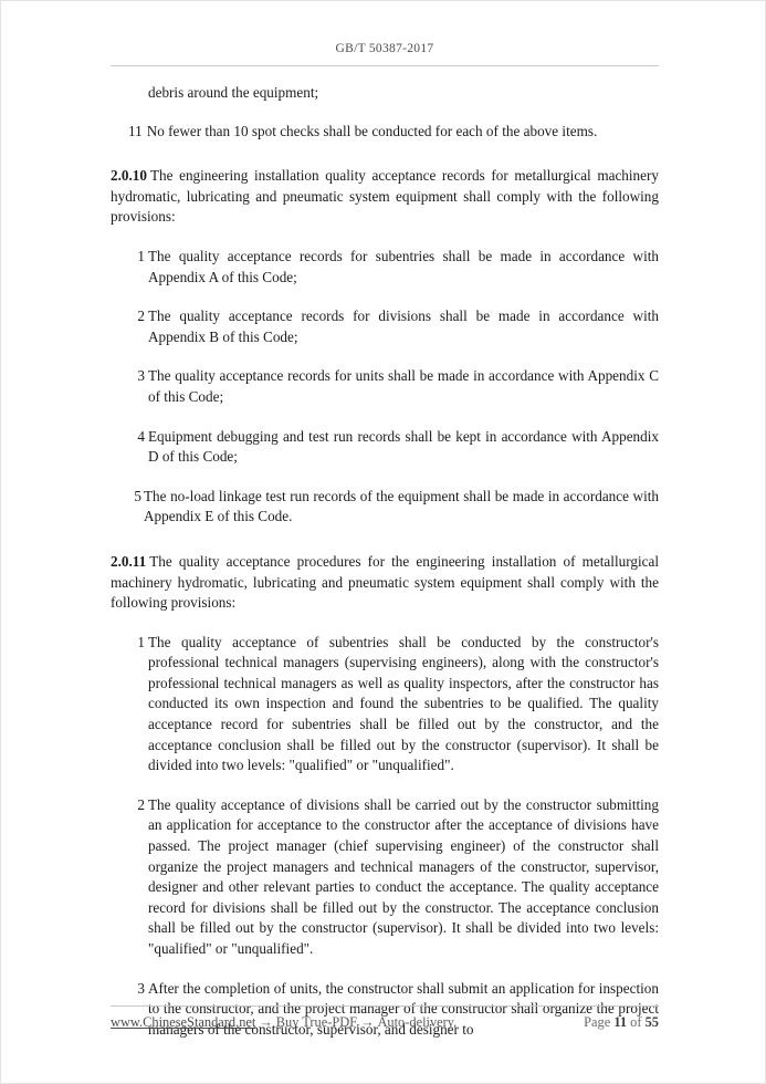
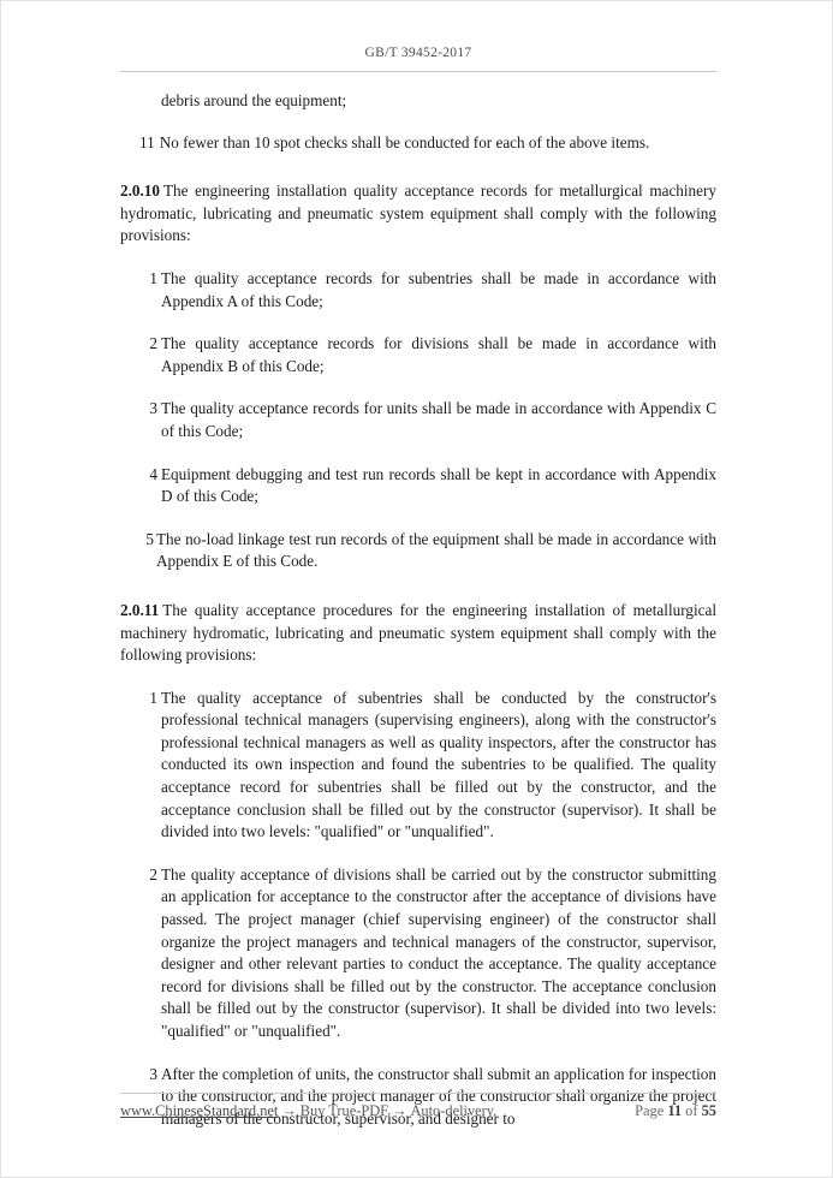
- GB/T 50387-2017
+ GB/T 39452-2017
  debris around the equipment;
  11 No fewer than 10 spot checks shall be conducted for each of the above items.
  2.0.10 The engineering installation quality acceptance records for metallurgical machinery hydromatic, lubricating and pneumatic system equipment shall comply with the following provisions:
  1
  The quality acceptance records for subentries shall be made in accordance with Appendix A of this Code;
  2
  The quality acceptance records for divisions shall be made in accordance with Appendix B of this Code;
  3
  The quality acceptance records for units shall be made in accordance with Appendix C of this Code;
  4
  Equipment debugging and test run records shall be kept in accordance with Appendix D of this Code;
  5
  The no-load linkage test run records of the equipment shall be made in accordance with Appendix E of this Code.
  2.0.11 The quality acceptance procedures for the engineering installation of metallurgical machinery hydromatic, lubricating and pneumatic system equipment shall comply with the following provisions:
  1
  The quality acceptance of subentries shall be conducted by the constructor's professional technical managers (supervising engineers), along with the constructor's professional technical managers as well as quality inspectors, after the constructor has conducted its own inspection and found the subentries to be qualified. The quality acceptance record for subentries shall be filled out by the constructor, and the acceptance conclusion shall be filled out by the constructor (supervisor). It shall be divided into two levels: "qualified" or "unqualified".
  2
  The quality acceptance of divisions shall be carried out by the constructor submitting an application for acceptance to the constructor after the acceptance of divisions have passed. The project manager (chief supervising engineer) of the constructor shall organize the project managers and technical managers of the constructor, supervisor, designer and other relevant parties to conduct the acceptance. The quality acceptance record for divisions shall be filled out by the constructor. The acceptance conclusion shall be filled out by the constructor (supervisor). It shall be divided into two levels: "qualified" or "unqualified".
  3
  After the completion of units, the constructor shall submit an application for inspection to the constructor, and the project manager of the constructor shall organize the project managers of the constructor, supervisor, and designer to
  www.ChineseStandard.net → Buy True-PDF → Auto-delivery.
  Page 11 of 55
